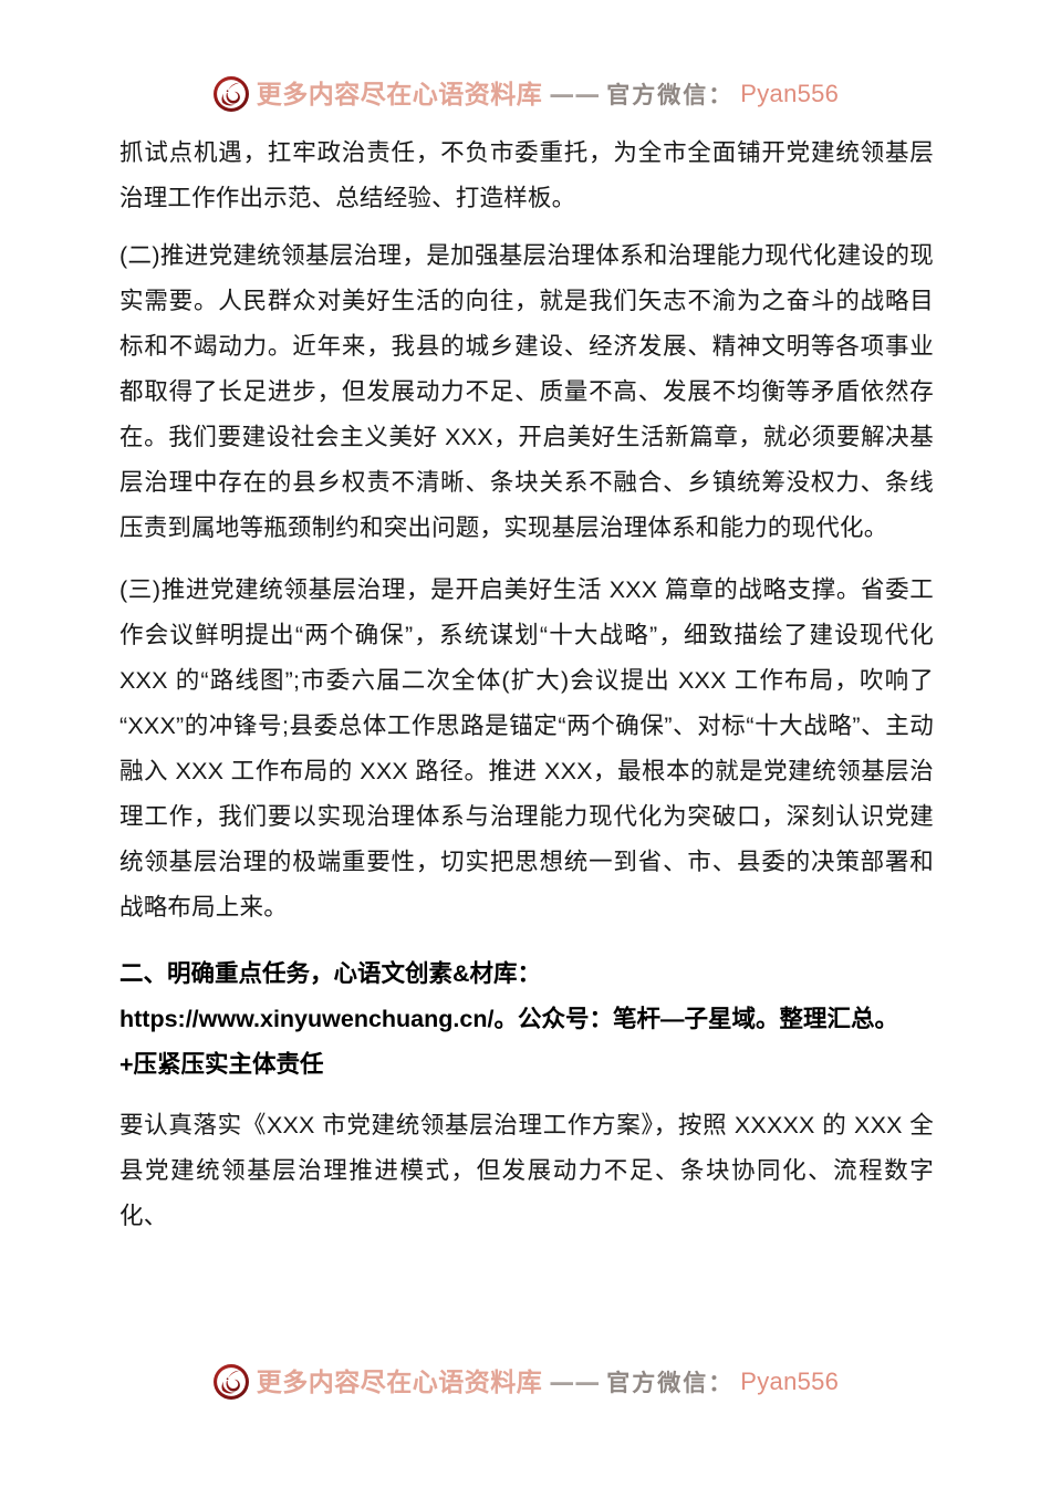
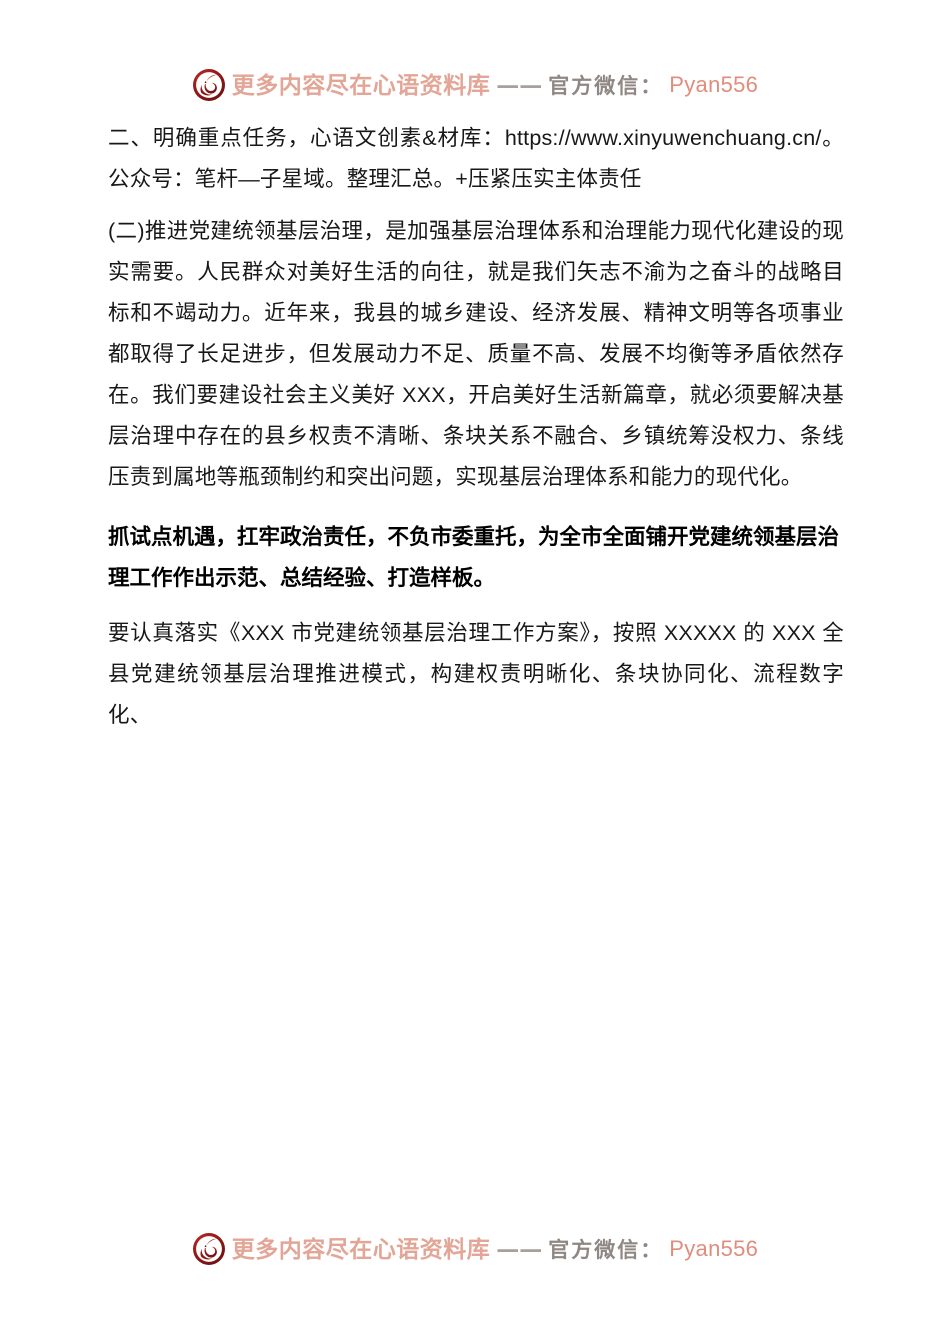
  更多内容尽在心语资料库
  ——
  官方微信：
  Pyan556
- 抓试点机遇，扛牢政治责任，不负市委重托，为全市全面铺开党建统领基层治理工作作出示范、总结经验、打造样板。
+ 二、明确重点任务，心语文创素&材库：https://www.xinyuwenchuang.cn/。公众号：笔杆—子星域。整理汇总。+压紧压实主体责任
  (二)推进党建统领基层治理，是加强基层治理体系和治理能力现代化建设的现实需要。人民群众对美好生活的向往，就是我们矢志不渝为之奋斗的战略目标和不竭动力。近年来，我县的城乡建设、经济发展、精神文明等各项事业都取得了长足进步，但发展动力不足、质量不高、发展不均衡等矛盾依然存在。我们要建设社会主义美好 XXX，开启美好生活新篇章，就必须要解决基层治理中存在的县乡权责不清晰、条块关系不融合、乡镇统筹没权力、条线压责到属地等瓶颈制约和突出问题，实现基层治理体系和能力的现代化。
- (三)推进党建统领基层治理，是开启美好生活 XXX 篇章的战略支撑。省委工作会议鲜明提出“两个确保”，系统谋划“十大战略”，细致描绘了建设现代化 XXX 的“路线图”;市委六届二次全体(扩大)会议提出 XXX 工作布局，吹响了“XXX”的冲锋号;县委总体工作思路是锚定“两个确保”、对标“十大战略”、主动融入 XXX 工作布局的 XXX 路径。推进 XXX，最根本的就是党建统领基层治理工作，我们要以实现治理体系与治理能力现代化为突破口，深刻认识党建统领基层治理的极端重要性，切实把思想统一到省、市、县委的决策部署和战略布局上来。
- 二、明确重点任务，心语文创素&材库：https://www.xinyuwenchuang.cn/。公众号：笔杆—子星域。整理汇总。+压紧压实主体责任
+ 抓试点机遇，扛牢政治责任，不负市委重托，为全市全面铺开党建统领基层治理工作作出示范、总结经验、打造样板。
- 要认真落实《XXX 市党建统领基层治理工作方案》，按照 XXXXX 的 XXX 全县党建统领基层治理推进模式，但发展动力不足、条块协同化、流程数字化、
+ 要认真落实《XXX 市党建统领基层治理工作方案》，按照 XXXXX 的 XXX 全县党建统领基层治理推进模式，构建权责明晰化、条块协同化、流程数字化、
  更多内容尽在心语资料库
  ——
  官方微信：
  Pyan556
